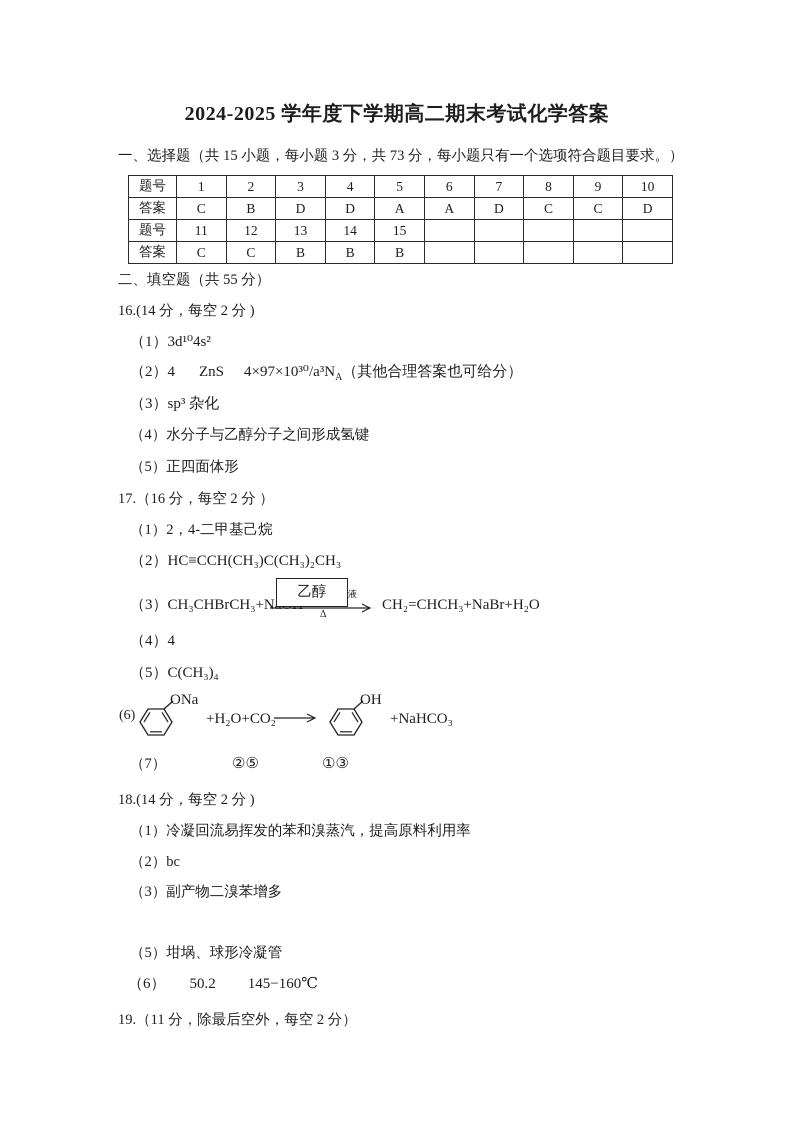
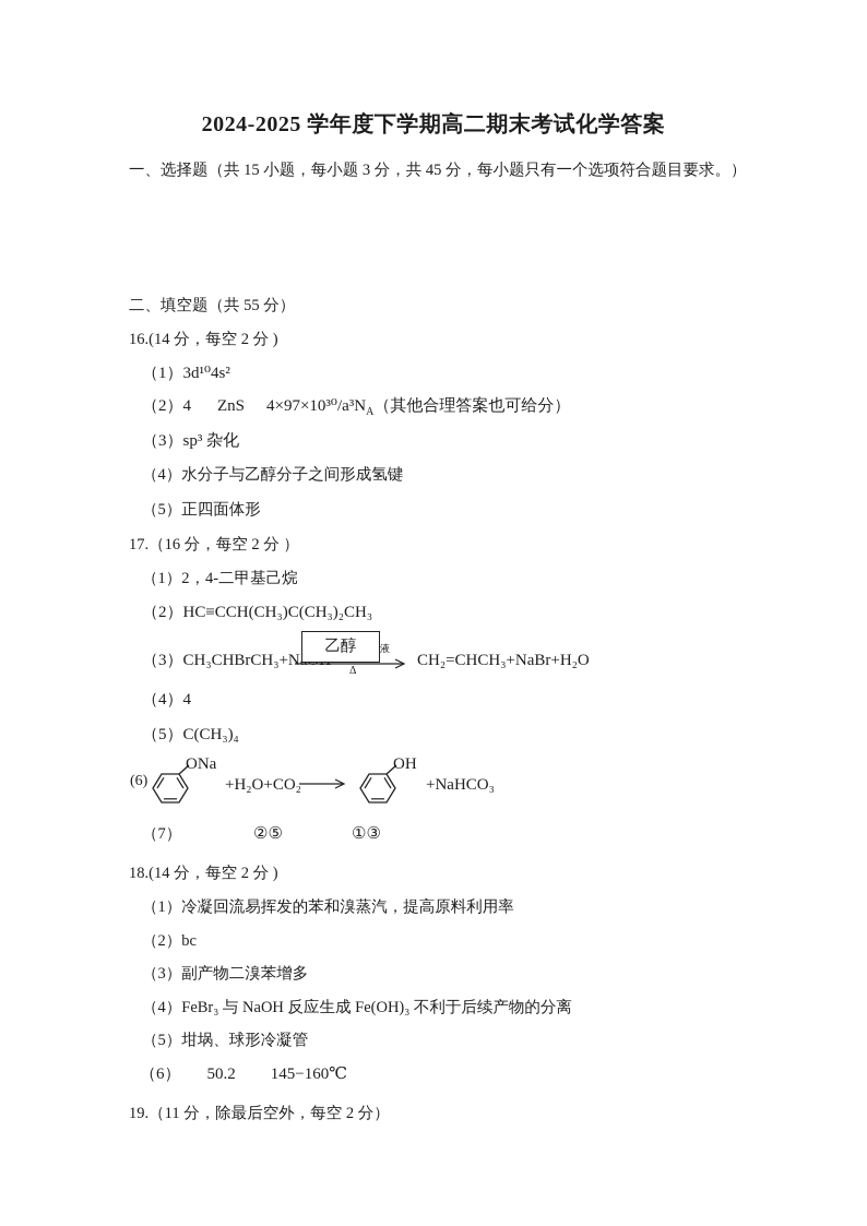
  2024-2025 学年度下学期高二期末考试化学答案
- 一、选择题（共 15 小题，每小题 3 分，共 73 分，每小题只有一个选项符合题目要求。）
+ 一、选择题（共 15 小题，每小题 3 分，共 45 分，每小题只有一个选项符合题目要求。）
- 题号	1	2	3	4	5	6	7	8	9	10
- 答案	C	B	D	D	A	A	D	C	C	D
- 题号	11	12	13	14	15
- 答案	C	C	B	B	B
  二、填空题（共 55 分）
  16.(14 分，每空 2 分 )
  （1）3d¹⁰4s²
  （2）4 ZnS 4×97×10³⁰/a³NA（其他合理答案也可给分）
  （3）sp³ 杂化
  （4）水分子与乙醇分子之间形成氢键
  （5）正四面体形
  17.（16 分，每空 2 分 ）
  （1）2，4-二甲基己烷
  （2）HC≡CCH(CH₃)C(CH₃)₂CH₃
  （3）CH₃CHBrCH₃+N
  乙醇
  液
  Δ
  CH₂=CHCH₃+NaBr+H₂O
  （4）4
  （5）C(CH₃)₄
  (6)
  ONa
  +H₂O+CO₂
  OH
  +NaHCO₃
  （7）
  ②⑤
  ①③
  18.(14 分，每空 2 分 )
  （1）冷凝回流易挥发的苯和溴蒸汽，提高原料利用率
  （2）bc
  （3）副产物二溴苯增多
+ （4）FeBr₃ 与 NaOH 反应生成 Fe(OH)₃ 不利于后续产物的分离
  （5）坩埚、球形冷凝管
  （6） 50.2 145−160℃
  19.（11 分，除最后空外，每空 2 分）
